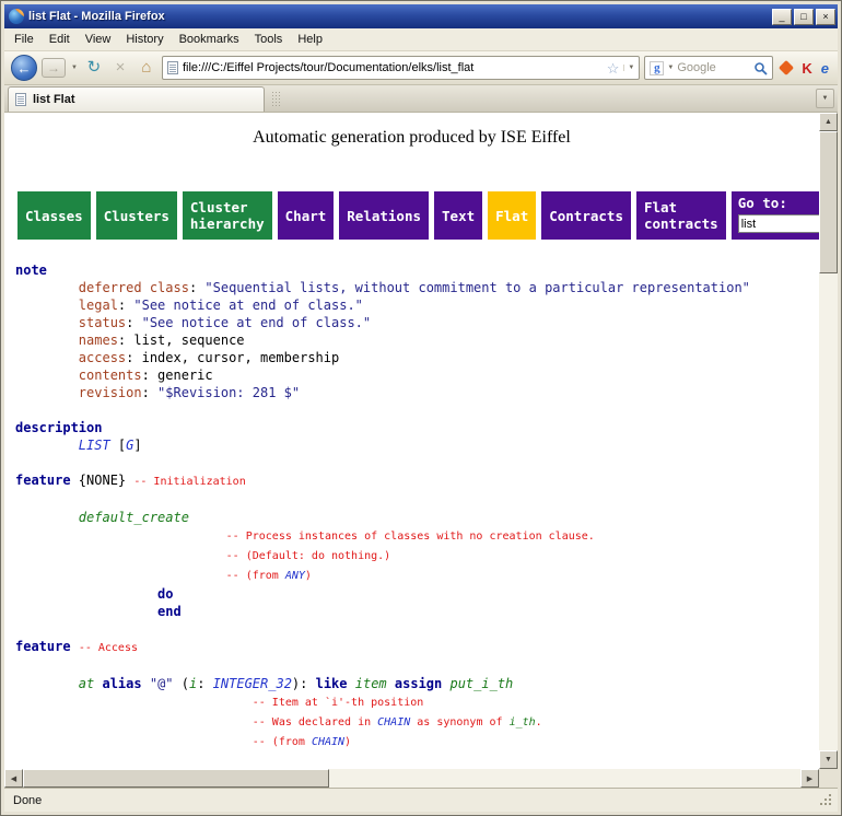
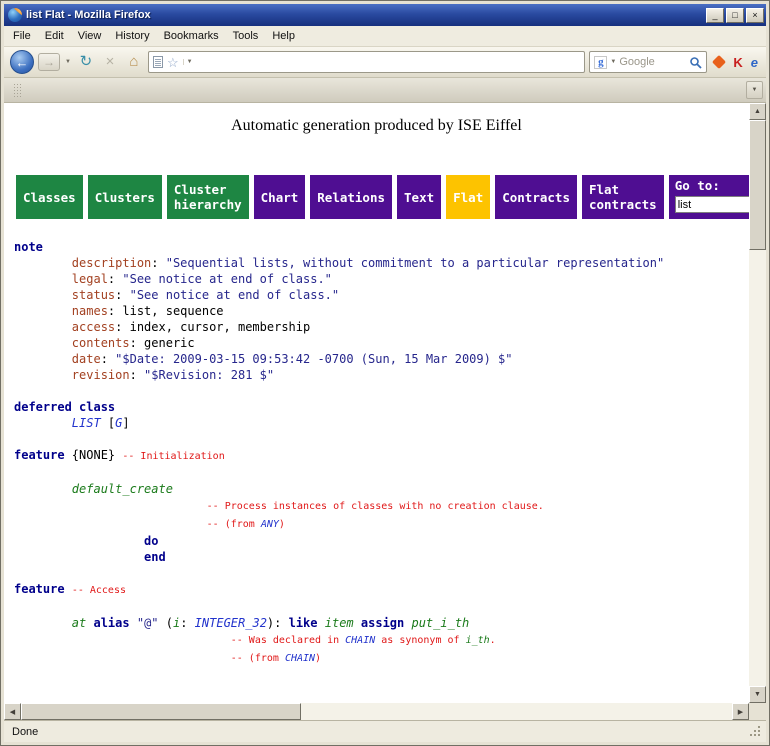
  list Flat - Mozilla Firefox
  _
  □
  ×
  File
  Edit
  View
  History
  Bookmarks
  Tools
  Help
  ←
  →
  ↻
  ×
  ⌂
- file:///C:/Eiffel Projects/tour/Documentation/elks/list_flat
  ☆
  g
  Google
  K
  e
- list Flat
  Automatic generation produced by ISE Eiffel
  Classes
  Clusters
  Cluster
  hierarchy
  Chart
  Relations
  Text
  Flat
  Contracts
  Flat
  contracts
  Go to:
  list
  note
- deferred class: "Sequential lists, without commitment to a particular representation"
+ description: "Sequential lists, without commitment to a particular representation"
  legal: "See notice at end of class."
  status: "See notice at end of class."
  names: list, sequence
  access: index, cursor, membership
  contents: generic
+ date: "$Date: 2009-03-15 09:53:42 -0700 (Sun, 15 Mar 2009) $"
  revision: "$Revision: 281 $"
- description
+ deferred class
  LIST [G]
  feature {NONE} -- Initialization
  default_create
  -- Process instances of classes with no creation clause.
- -- (Default: do nothing.)
  -- (from ANY)
  do
  end
  feature -- Access
  at alias "@" (i: INTEGER_32): like item assign put_i_th
- -- Item at `i'-th position
  -- Was declared in CHAIN as synonym of i_th.
  -- (from CHAIN)
  Done
